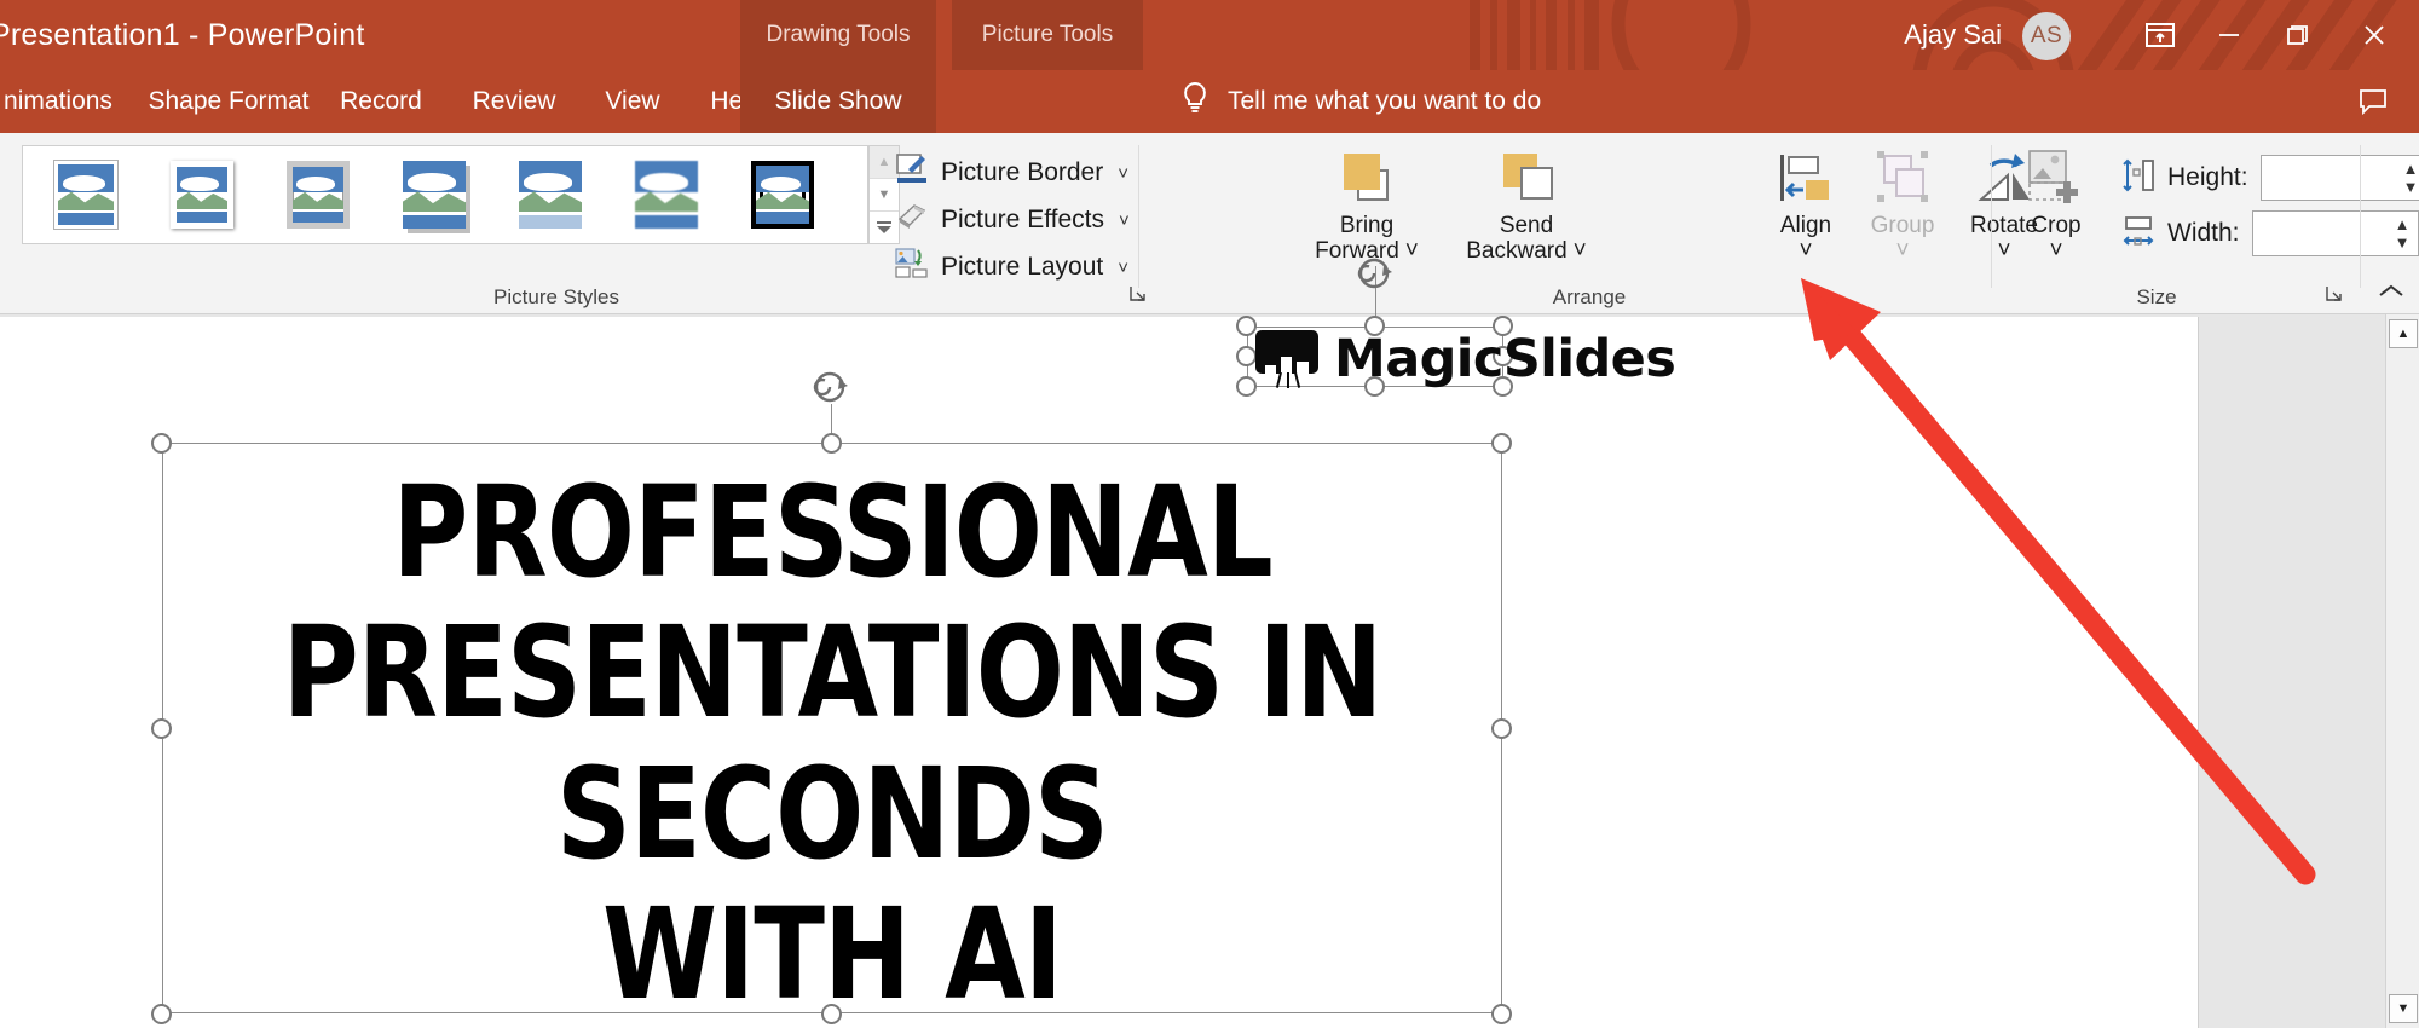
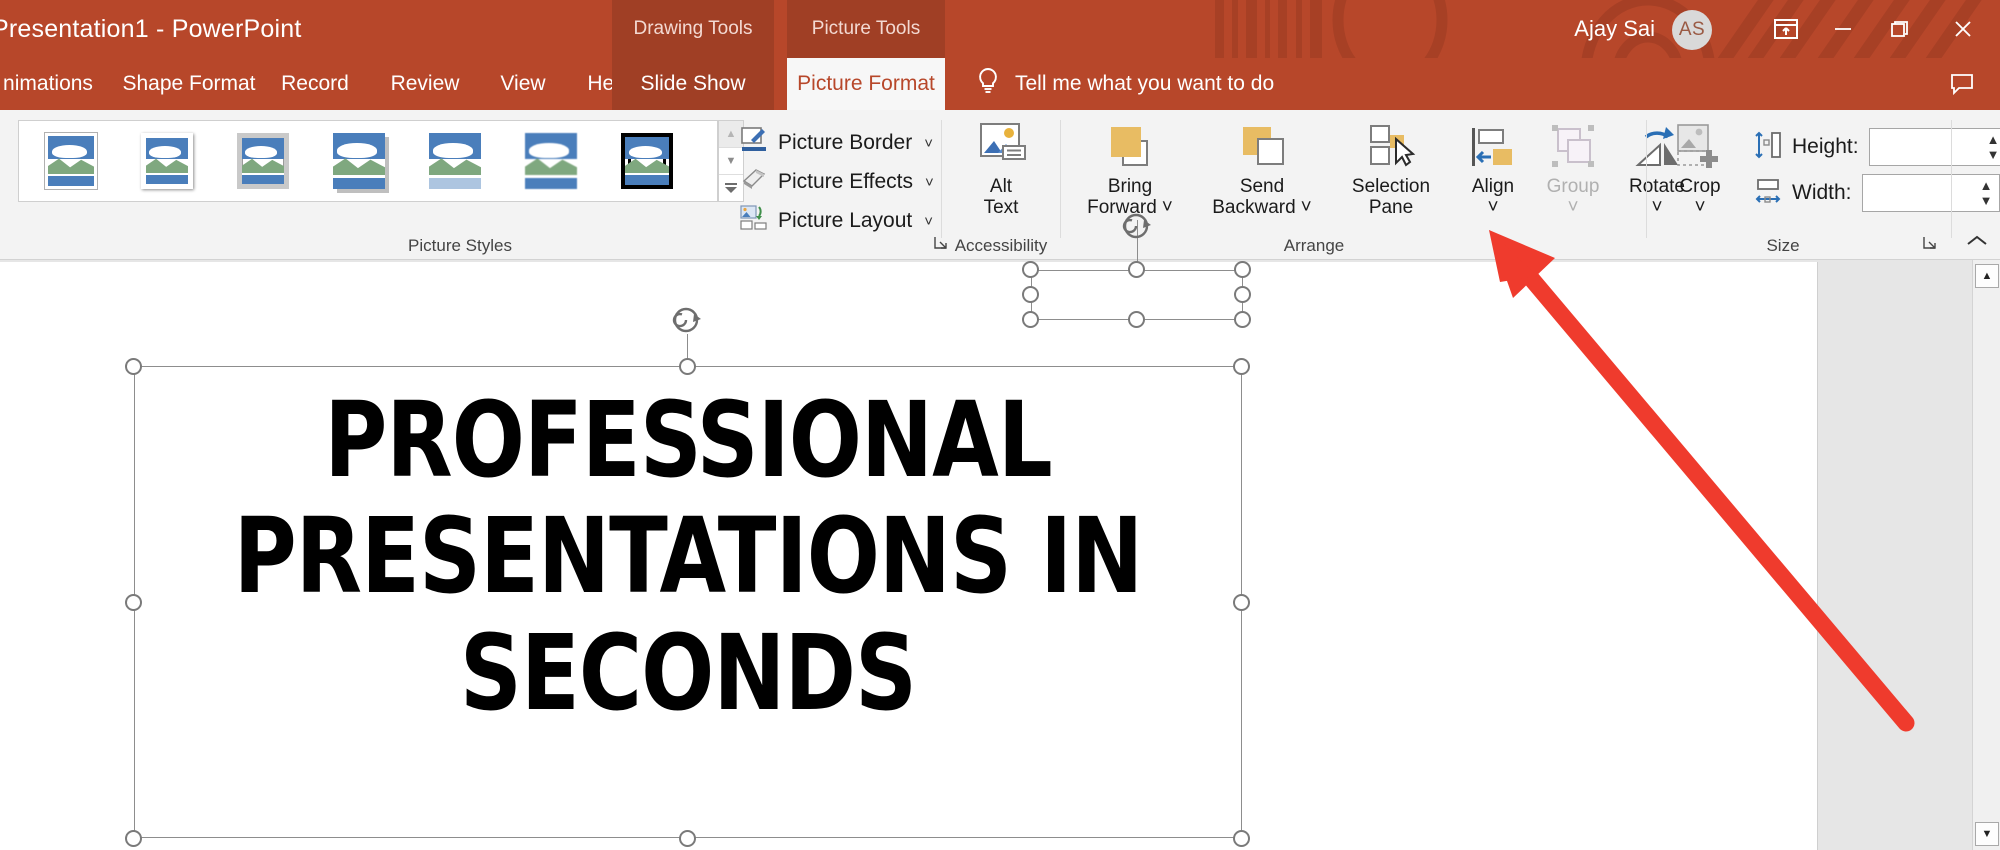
  Presentation1 - PowerPoint
  Drawing Tools
  Picture Tools
  Ajay Sai
  AS
  nimations
  Shape Format
  Record
  Review
  View
  Slide Show
+ Picture Format
  Tell me what you want to do
  ▲
  ▼
  Picture Border
  ˅
  Picture Effects
  ˅
  Picture Layout
  ˅
  Picture Styles
+ Alt
+ Text
+ Accessibility
  Bring
  Forward
  ˅
  Send
  Backward
  ˅
+ Selection
+ Pane
  Align
  ˅
  Group
  ˅
  Rotate
  ˅
  Arrange
  Crop
  ˅
  Height:
  ▲
  ▼
  Width:
  ▲
  ▼
  Size
- MagicSlides
  PROFESSIONAL
  PRESENTATIONS IN SECONDS
- WITH AI
  ▲
  ▼
